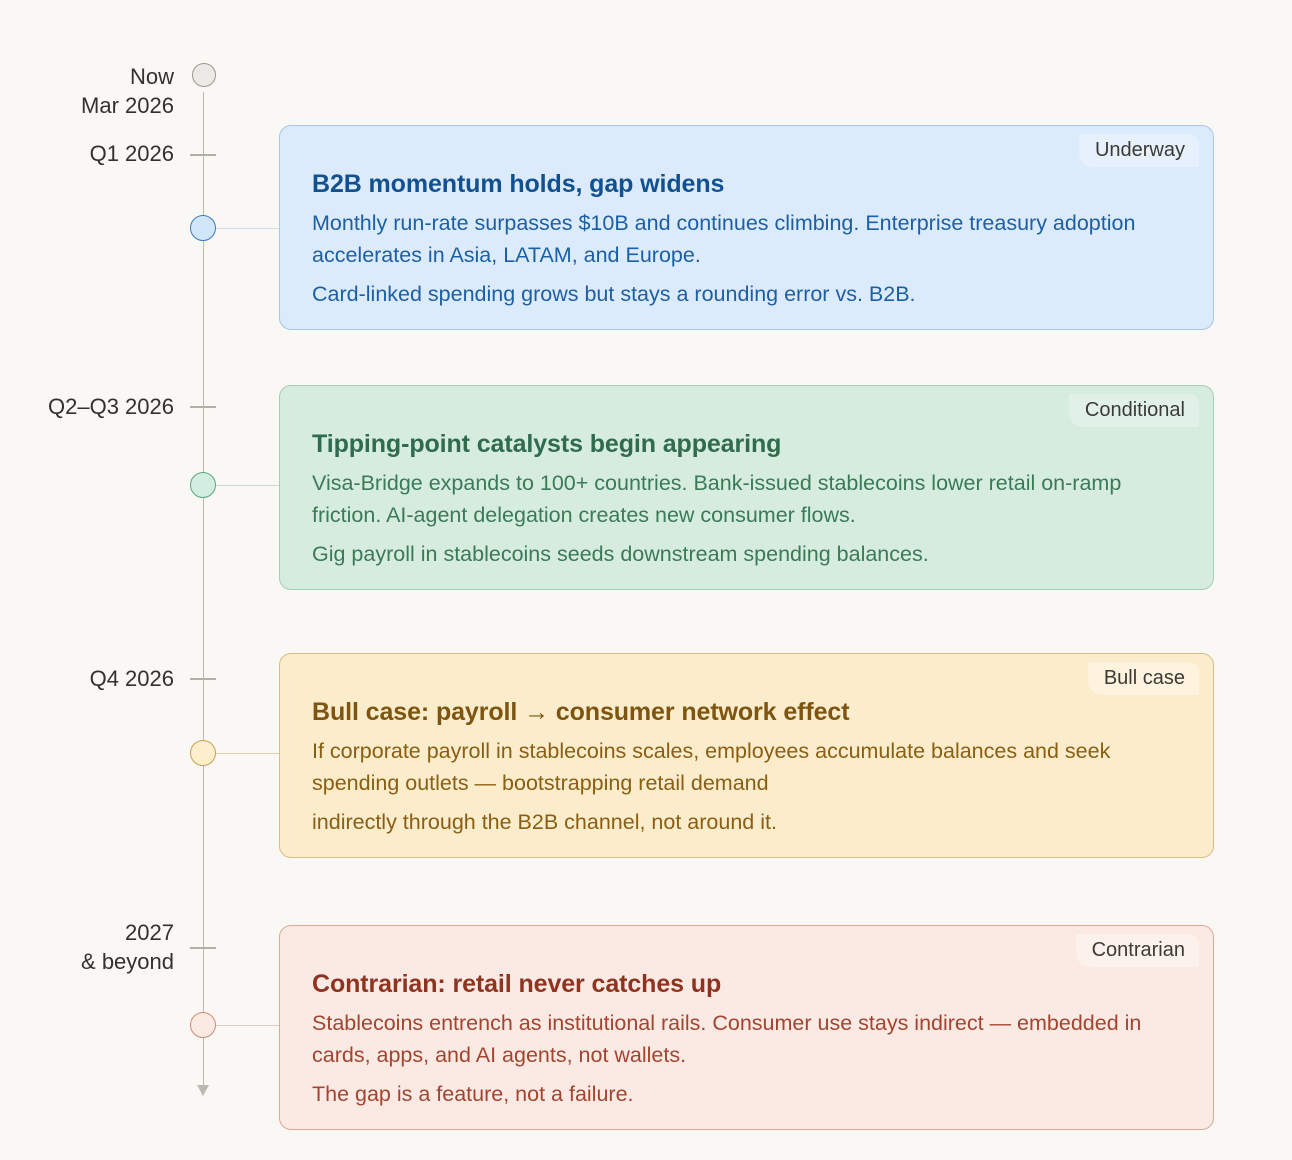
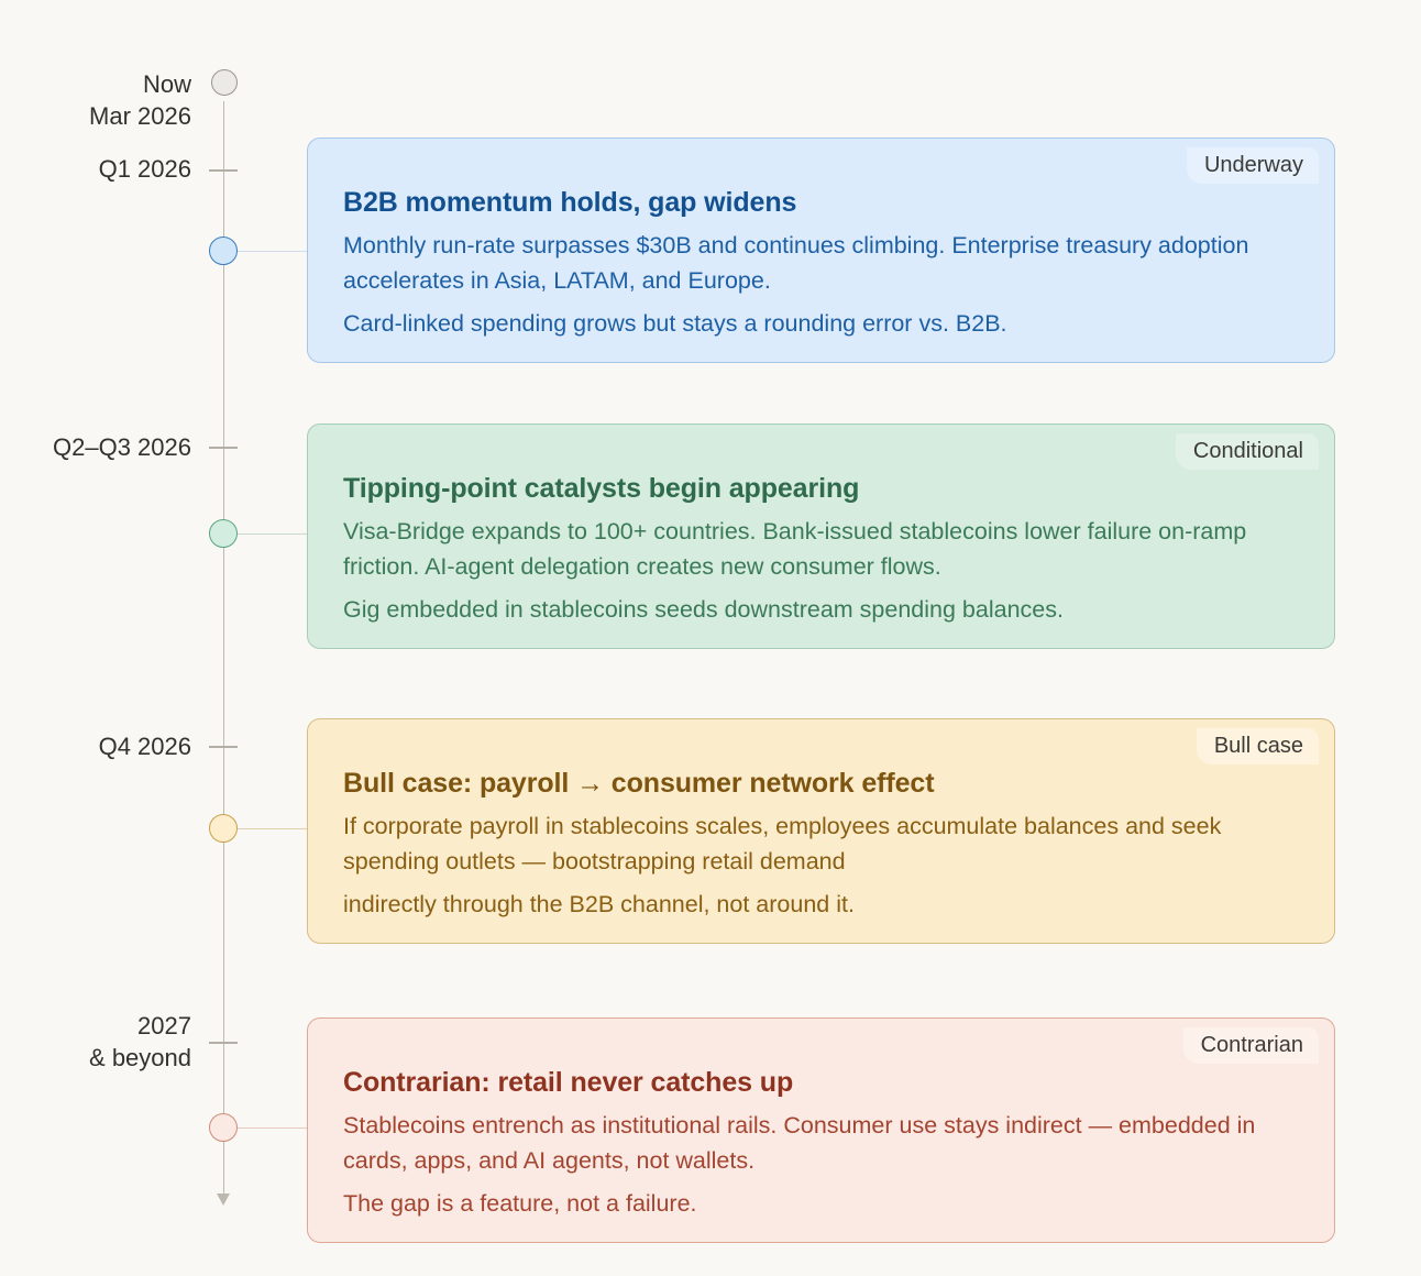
  Now
  Mar 2026
  Q1 2026
  Q2–Q3 2026
  Q4 2026
  2027
  & beyond
  Underway
  B2B momentum holds, gap widens
- Monthly run-rate surpasses $10B and continues climbing. Enterprise treasury adoption accelerates in Asia, LATAM, and Europe.
+ Monthly run-rate surpasses $30B and continues climbing. Enterprise treasury adoption accelerates in Asia, LATAM, and Europe.
  Card-linked spending grows but stays a rounding error vs. B2B.
  Conditional
  Tipping-point catalysts begin appearing
- Visa-Bridge expands to 100+ countries. Bank-issued stablecoins lower retail on-ramp friction. AI-agent delegation creates new consumer flows.
+ Visa-Bridge expands to 100+ countries. Bank-issued stablecoins lower failure on-ramp friction. AI-agent delegation creates new consumer flows.
- Gig payroll in stablecoins seeds downstream spending balances.
+ Gig embedded in stablecoins seeds downstream spending balances.
  Bull case
  Bull case: payroll → consumer network effect
  If corporate payroll in stablecoins scales, employees accumulate balances and seek spending outlets — bootstrapping retail demand
  indirectly through the B2B channel, not around it.
  Contrarian
  Contrarian: retail never catches up
  Stablecoins entrench as institutional rails. Consumer use stays indirect — embedded in cards, apps, and AI agents, not wallets.
  The gap is a feature, not a failure.
